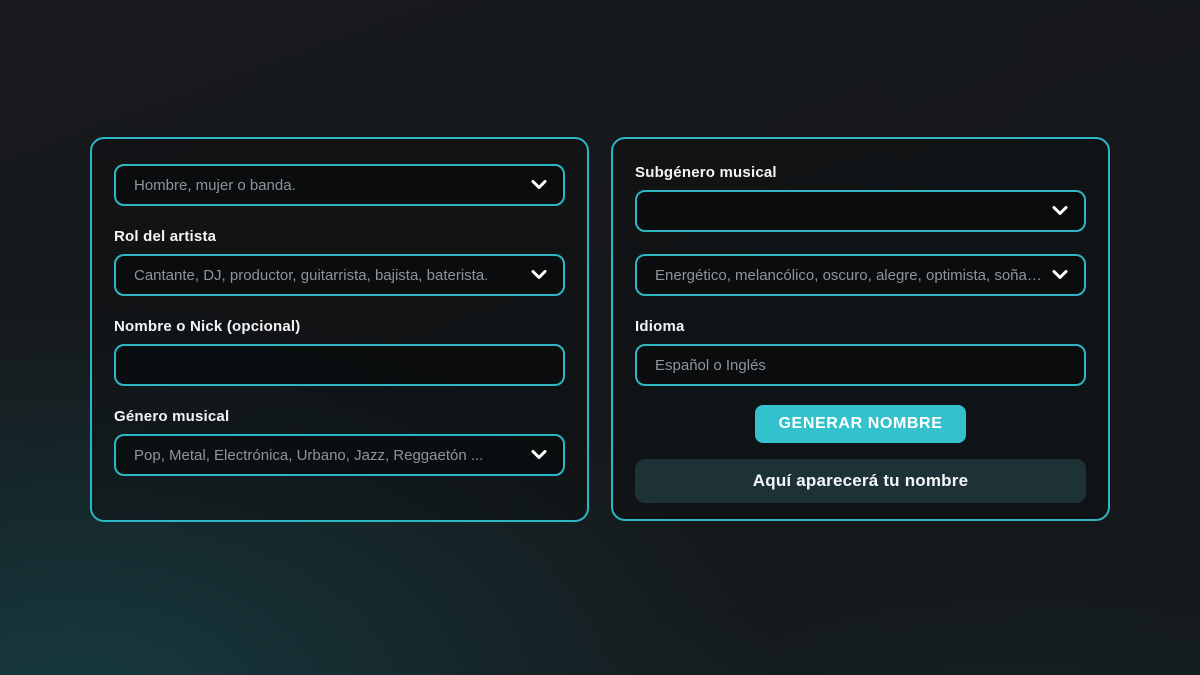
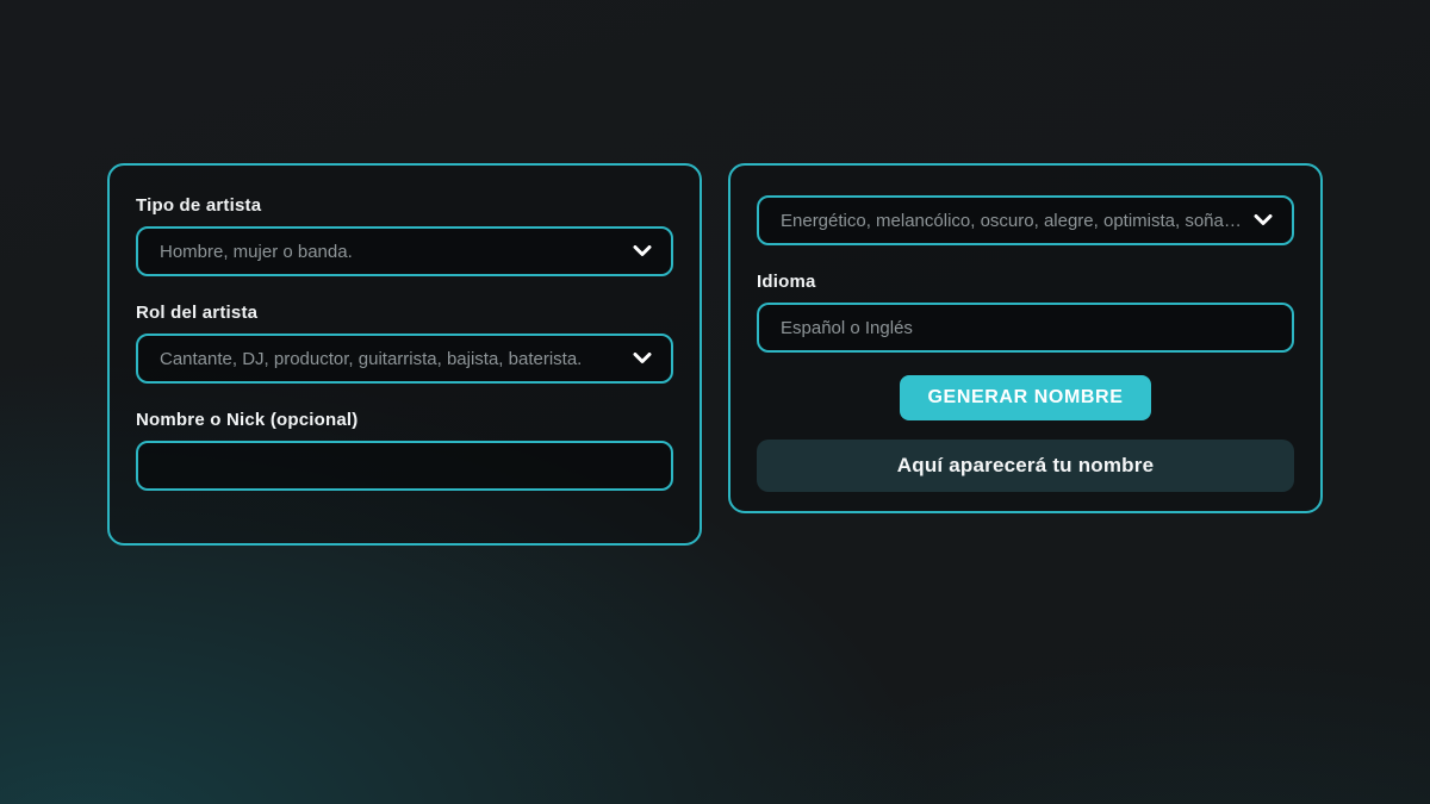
+ Tipo de artista
  Hombre, mujer o banda.
  Rol del artista
  Cantante, DJ, productor, guitarrista, bajista, baterista.
  Nombre o Nick (opcional)
- Género musical
- Pop, Metal, Electrónica, Urbano, Jazz, Reggaetón ...
- Subgénero musical
  Energético, melancólico, oscuro, alegre, optimista, soñado
  Idioma
  Español o Inglés
  GENERAR NOMBRE
  Aquí aparecerá tu nombre
